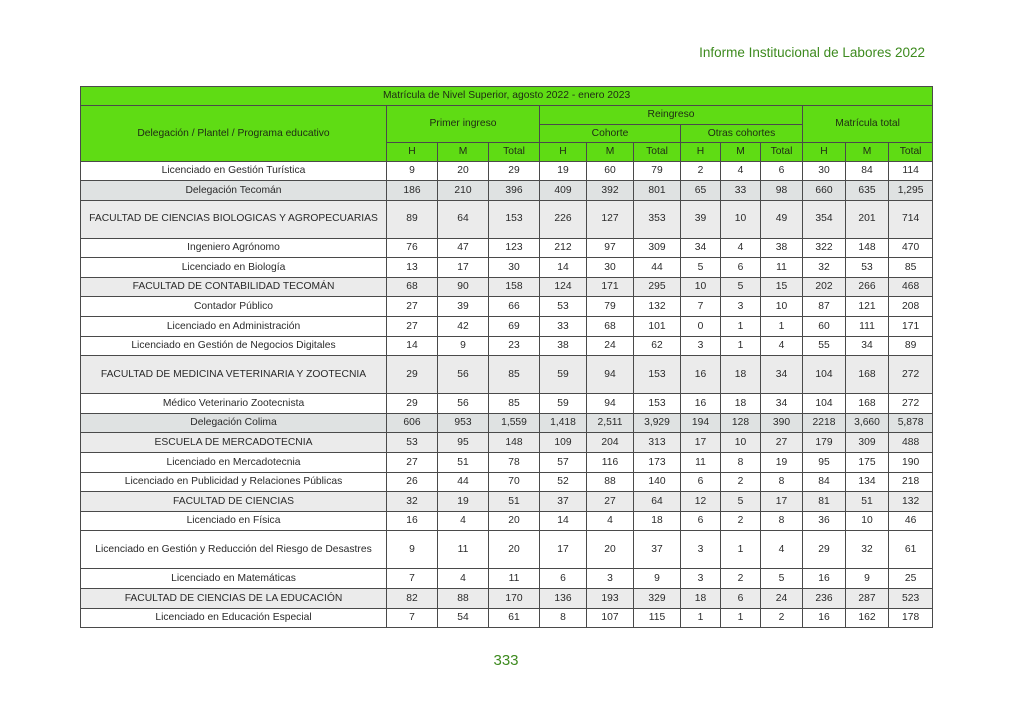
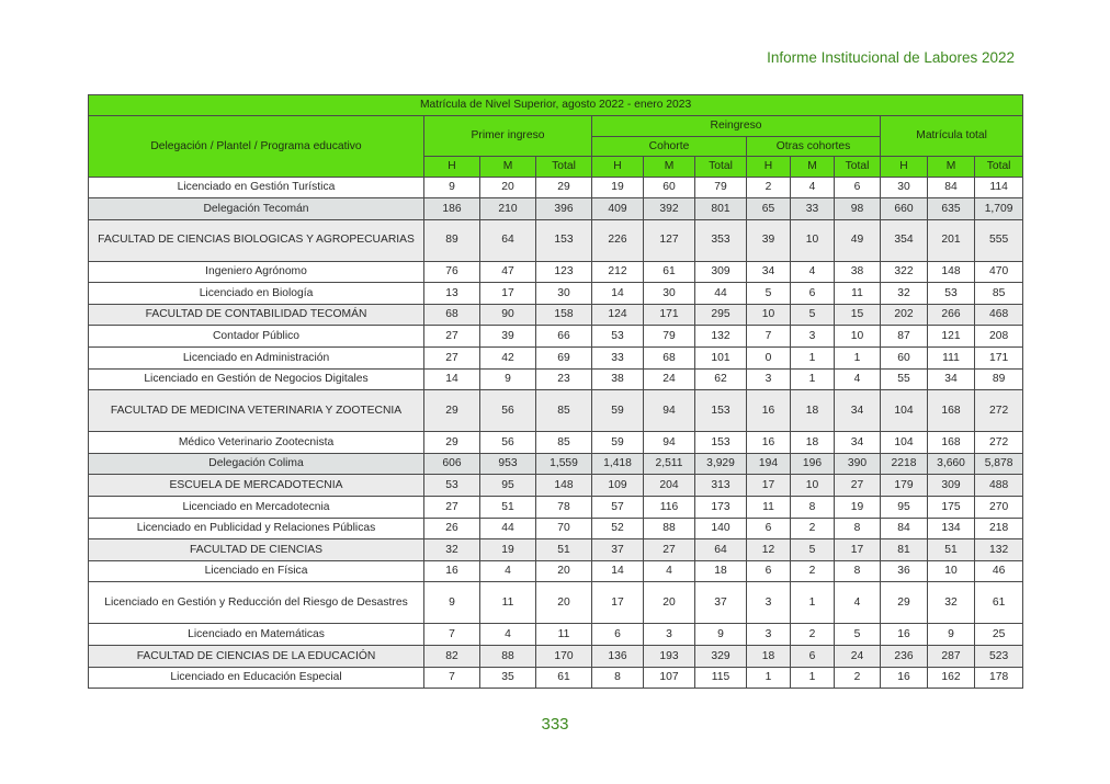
  Informe Institucional de Labores 2022
  Matrícula de Nivel Superior, agosto 2022 - enero 2023
  Delegación / Plantel / Programa educativo	Primer ingreso	Reingreso	Matrícula total
  Cohorte	Otras cohortes
  H	M	Total	H	M	Total	H	M	Total	H	M	Total
  Licenciado en Gestión Turística	9	20	29	19	60	79	2	4	6	30	84	114
- Delegación Tecomán	186	210	396	409	392	801	65	33	98	660	635	1,295
+ Delegación Tecomán	186	210	396	409	392	801	65	33	98	660	635	1,709
- FACULTAD DE CIENCIAS BIOLOGICAS Y AGROPECUARIAS	89	64	153	226	127	353	39	10	49	354	201	714
+ FACULTAD DE CIENCIAS BIOLOGICAS Y AGROPECUARIAS	89	64	153	226	127	353	39	10	49	354	201	555
- Ingeniero Agrónomo	76	47	123	212	97	309	34	4	38	322	148	470
+ Ingeniero Agrónomo	76	47	123	212	61	309	34	4	38	322	148	470
  Licenciado en Biología	13	17	30	14	30	44	5	6	11	32	53	85
  FACULTAD DE CONTABILIDAD TECOMÁN	68	90	158	124	171	295	10	5	15	202	266	468
  Contador Público	27	39	66	53	79	132	7	3	10	87	121	208
  Licenciado en Administración	27	42	69	33	68	101	0	1	1	60	111	171
  Licenciado en Gestión de Negocios Digitales	14	9	23	38	24	62	3	1	4	55	34	89
  FACULTAD DE MEDICINA VETERINARIA Y ZOOTECNIA	29	56	85	59	94	153	16	18	34	104	168	272
  Médico Veterinario Zootecnista	29	56	85	59	94	153	16	18	34	104	168	272
- Delegación Colima	606	953	1,559	1,418	2,511	3,929	194	128	390	2218	3,660	5,878
+ Delegación Colima	606	953	1,559	1,418	2,511	3,929	194	196	390	2218	3,660	5,878
  ESCUELA DE MERCADOTECNIA	53	95	148	109	204	313	17	10	27	179	309	488
- Licenciado en Mercadotecnia	27	51	78	57	116	173	11	8	19	95	175	190
+ Licenciado en Mercadotecnia	27	51	78	57	116	173	11	8	19	95	175	270
  Licenciado en Publicidad y Relaciones Públicas	26	44	70	52	88	140	6	2	8	84	134	218
  FACULTAD DE CIENCIAS	32	19	51	37	27	64	12	5	17	81	51	132
  Licenciado en Física	16	4	20	14	4	18	6	2	8	36	10	46
  Licenciado en Gestión y Reducción del Riesgo de Desastres	9	11	20	17	20	37	3	1	4	29	32	61
  Licenciado en Matemáticas	7	4	11	6	3	9	3	2	5	16	9	25
  FACULTAD DE CIENCIAS DE LA EDUCACIÓN	82	88	170	136	193	329	18	6	24	236	287	523
- Licenciado en Educación Especial	7	54	61	8	107	115	1	1	2	16	162	178
+ Licenciado en Educación Especial	7	35	61	8	107	115	1	1	2	16	162	178
  333
